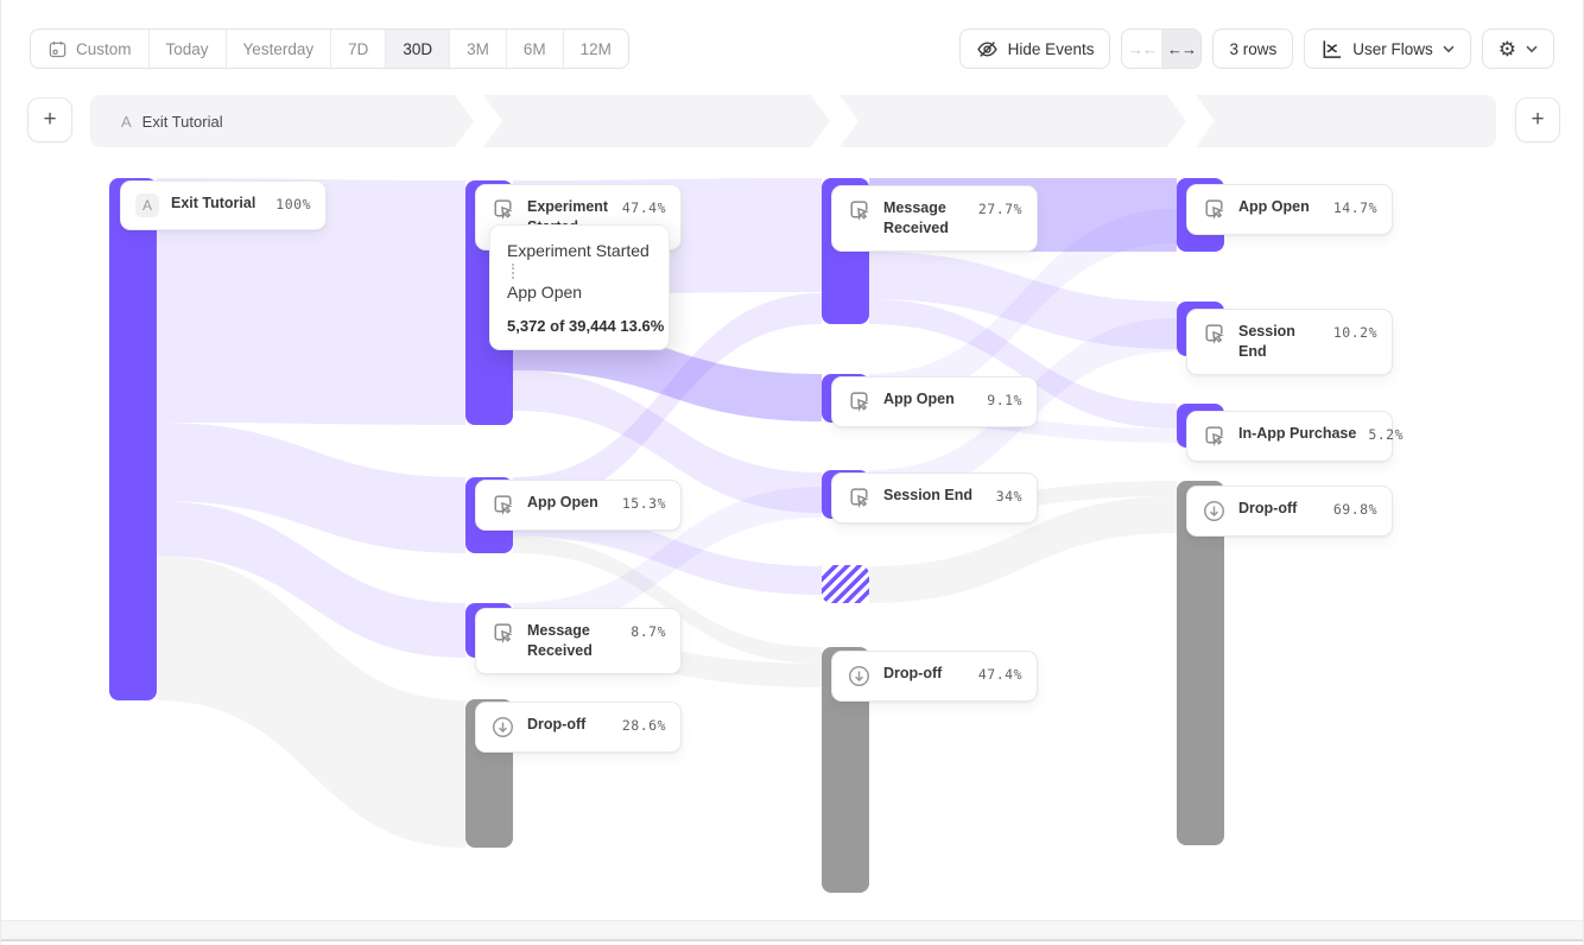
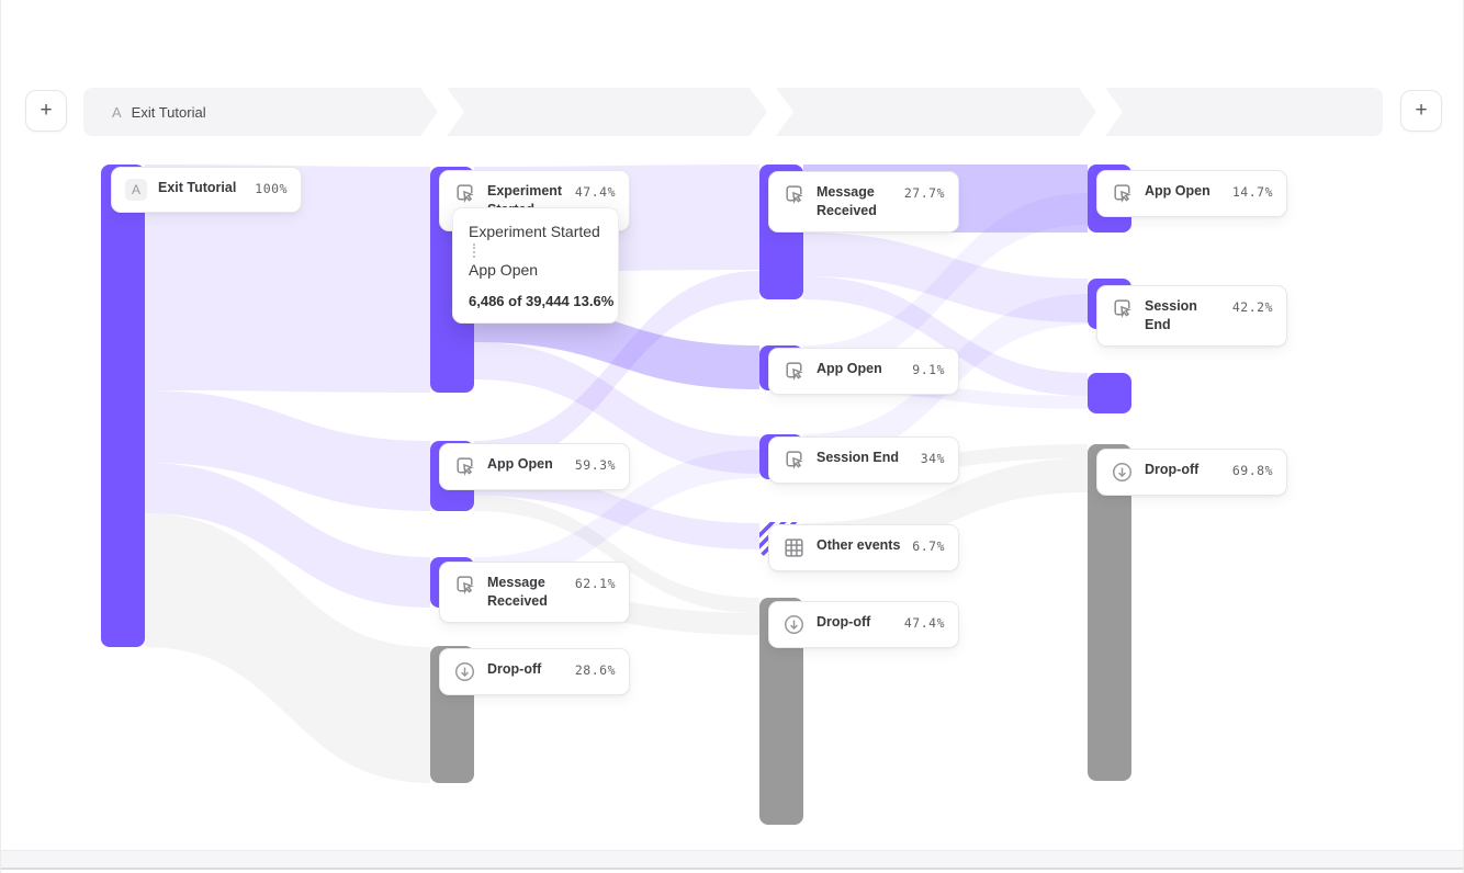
- Custom
- Today
- Yesterday
- 7D
- 30D
- 3M
- 6M
- 12M
- Hide Events
- →←
- ←→
- 3 rows
- User Flows
- ⚙
  +
  A
  Exit Tutorial
  +
  A
  Exit Tutorial
  100%
  47.4%
  App Open
- 15.3%
+ 59.3%
  Message Received
- 8.7%
+ 62.1%
  Drop-off
  28.6%
  Message Received
  27.7%
  App Open
  9.1%
  Session End
  34%
+ Other events
+ 6.7%
  Drop-off
  47.4%
  App Open
  14.7%
  Session End
- 10.2%
+ 42.2%
- In-App Purchase
- 5.2%
  Drop-off
  69.8%
  Experiment Started
  App Open
- 5,372 of 39,444 13.6%
+ 6,486 of 39,444 13.6%
